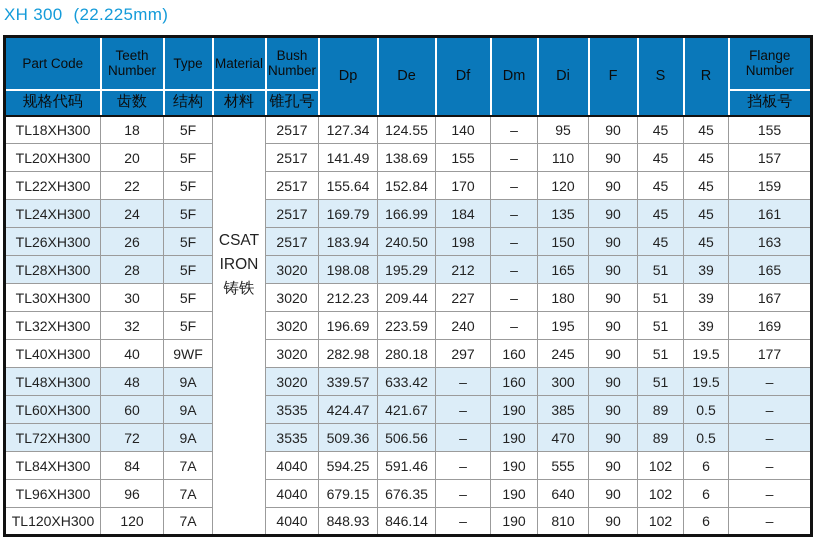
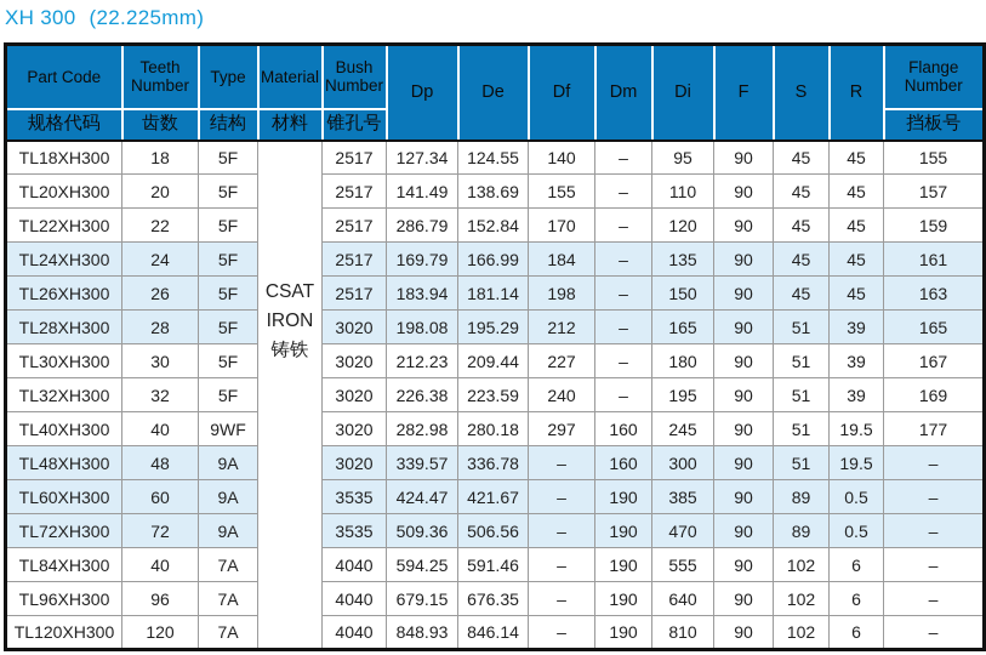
  XH 300 (22.225mm)
  Part Code	Teeth Number	Type	Material	Bush Number	Dp	De	Df	Dm	Di	F	S	R	Flange Number
  规格代码	齿数	结构	材料	锥孔号	挡板号
  TL18XH300	18	5F	CSATIRON铸铁	2517	127.34	124.55	140	–	95	90	45	45	155
  TL20XH300	20	5F	2517	141.49	138.69	155	–	110	90	45	45	157
- TL22XH300	22	5F	2517	155.64	152.84	170	–	120	90	45	45	159
+ TL22XH300	22	5F	2517	286.79	152.84	170	–	120	90	45	45	159
  TL24XH300	24	5F	2517	169.79	166.99	184	–	135	90	45	45	161
- TL26XH300	26	5F	2517	183.94	240.50	198	–	150	90	45	45	163
+ TL26XH300	26	5F	2517	183.94	181.14	198	–	150	90	45	45	163
  TL28XH300	28	5F	3020	198.08	195.29	212	–	165	90	51	39	165
  TL30XH300	30	5F	3020	212.23	209.44	227	–	180	90	51	39	167
- TL32XH300	32	5F	3020	196.69	223.59	240	–	195	90	51	39	169
+ TL32XH300	32	5F	3020	226.38	223.59	240	–	195	90	51	39	169
  TL40XH300	40	9WF	3020	282.98	280.18	297	160	245	90	51	19.5	177
- TL48XH300	48	9A	3020	339.57	633.42	–	160	300	90	51	19.5	–
+ TL48XH300	48	9A	3020	339.57	336.78	–	160	300	90	51	19.5	–
  TL60XH300	60	9A	3535	424.47	421.67	–	190	385	90	89	0.5	–
  TL72XH300	72	9A	3535	509.36	506.56	–	190	470	90	89	0.5	–
- TL84XH300	84	7A	4040	594.25	591.46	–	190	555	90	102	6	–
+ TL84XH300	40	7A	4040	594.25	591.46	–	190	555	90	102	6	–
  TL96XH300	96	7A	4040	679.15	676.35	–	190	640	90	102	6	–
  TL120XH300	120	7A	4040	848.93	846.14	–	190	810	90	102	6	–
